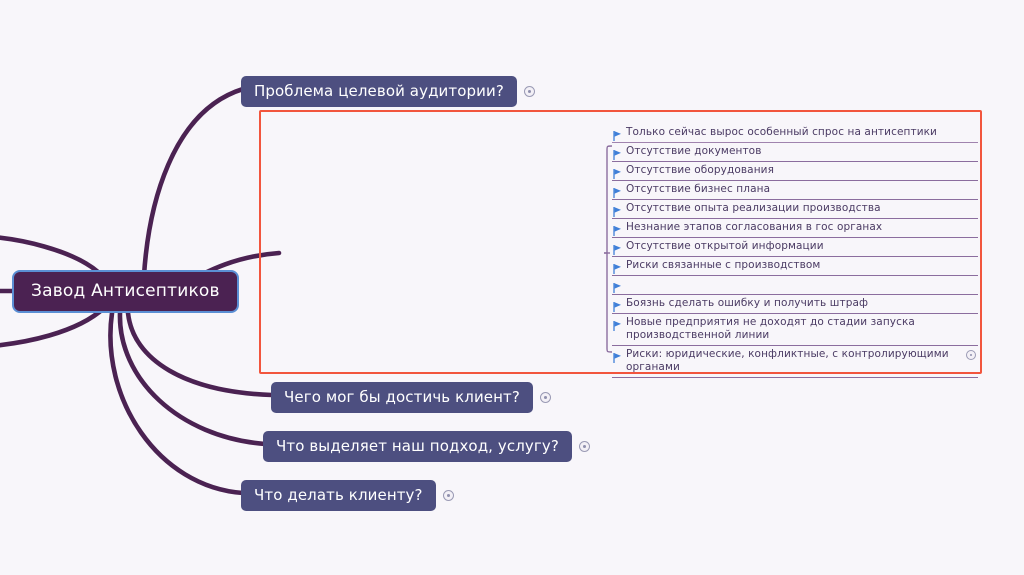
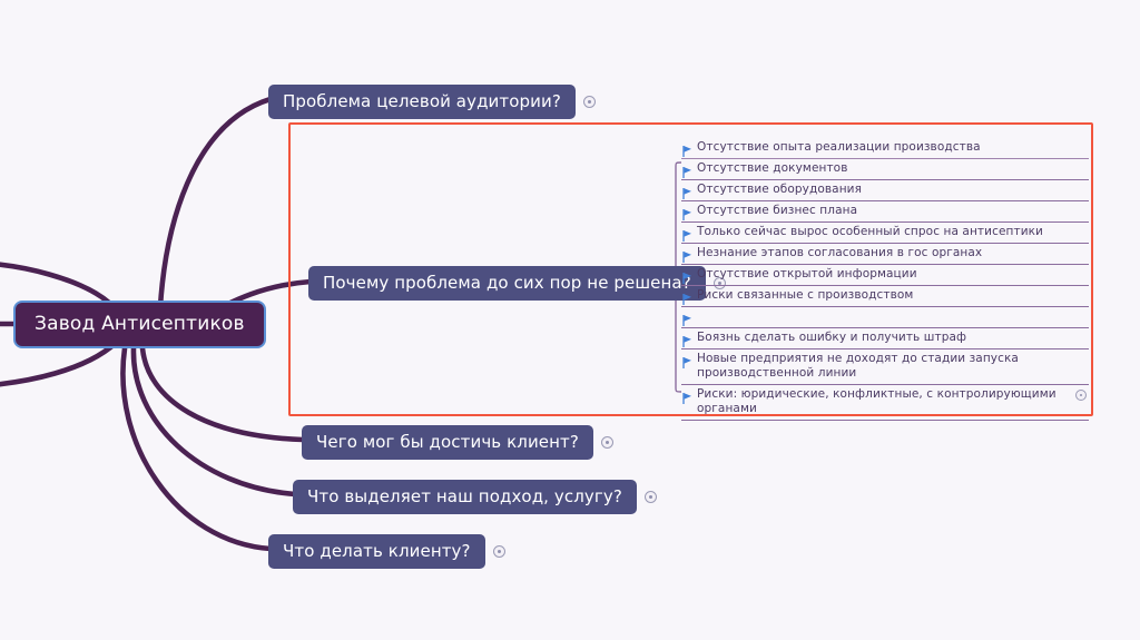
  Завод Антисептиков
  Проблема целевой аудитории?
+ Почему проблема до сих пор не решена?
  Чего мог бы достичь клиент?
  Что выделяет наш подход, услугу?
  Что делать клиенту?
- Только сейчас вырос особенный спрос на антисептики
+ Отсутствие опыта реализации производства
  Отсутствие документов
  Отсутствие оборудования
  Отсутствие бизнес плана
- Отсутствие опыта реализации производства
+ Только сейчас вырос особенный спрос на антисептики
  Незнание этапов согласования в гос органах
  Отсутствие открытой информации
  Риски связанные с производством
  Боязнь сделать ошибку и получить штраф
  Новые предприятия не доходят до стадии запуска производственной линии
  Риски: юридические, конфликтные, с контролирующими органами
